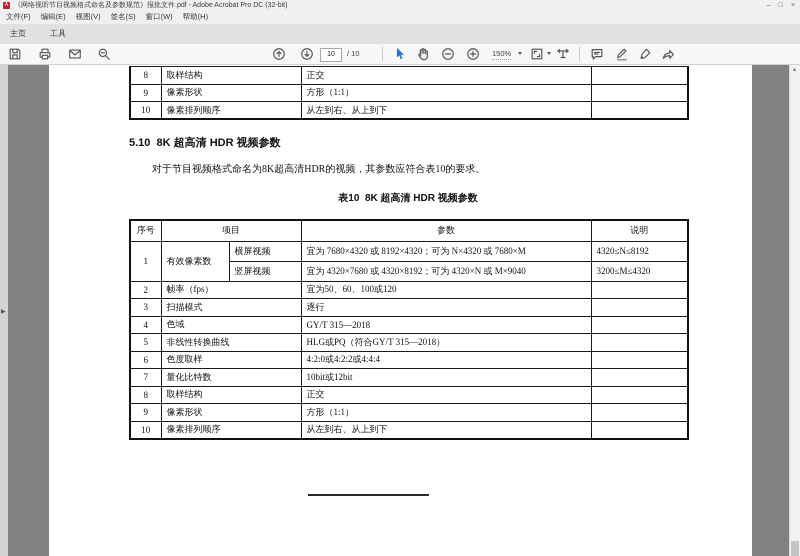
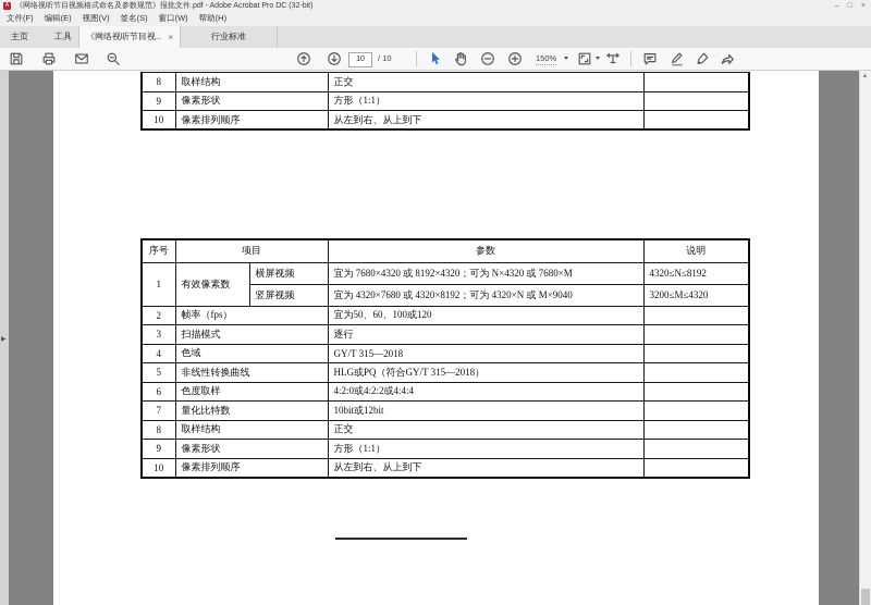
  文件(F)
  编辑(E)
  视图(V)
  签名(S)
  窗口(W)
  帮助(H)
  主页
  工具
+ 《网络视听节目视..
+ ×
+ 行业标准
  / 10
  150%
  8	取样结构	正交
  9	像素形状	方形（1:1）
  10	像素排列顺序	从左到右、从上到下
- 5.10 8K 超高清 HDR 视频参数
- 对于节目视频格式命名为8K超高清HDR的视频，其参数应符合表10的要求。
- 表10 8K 超高清 HDR 视频参数
  序号	项目	参数	说明
  1	有效像素数	横屏视频	宜为 7680×4320 或 8192×4320；可为 N×4320 或 7680×M	4320≤N≤8192
  竖屏视频	宜为 4320×7680 或 4320×8192；可为 4320×N 或 M×9040	3200≤M≤4320
  2	帧率（fps）	宜为50、60、100或120
  3	扫描模式	逐行
  4	色域	GY/T 315—2018
  5	非线性转换曲线	HLG或PQ（符合GY/T 315—2018）
  6	色度取样	4:2:0或4:2:2或4:4:4
  7	量化比特数	10bit或12bit
  8	取样结构	正交
  9	像素形状	方形（1:1）
  10	像素排列顺序	从左到右、从上到下
